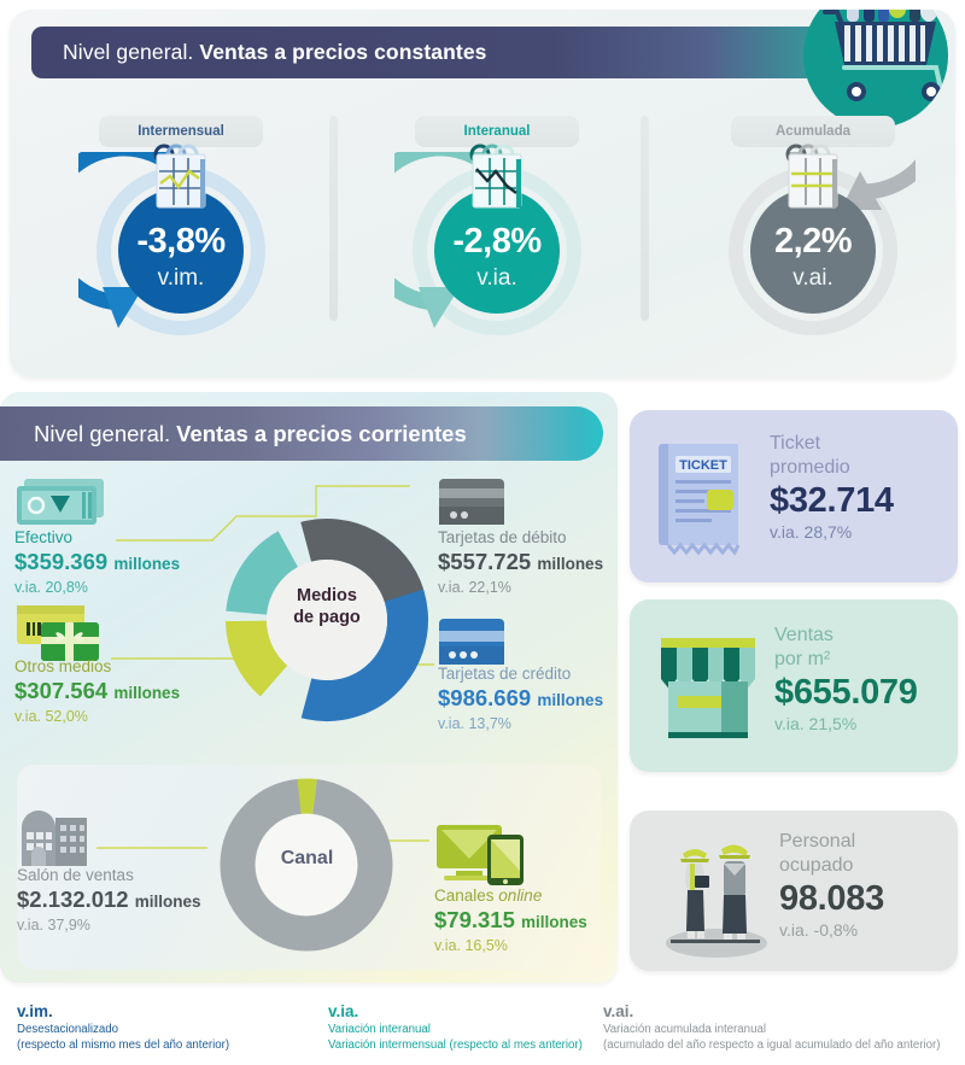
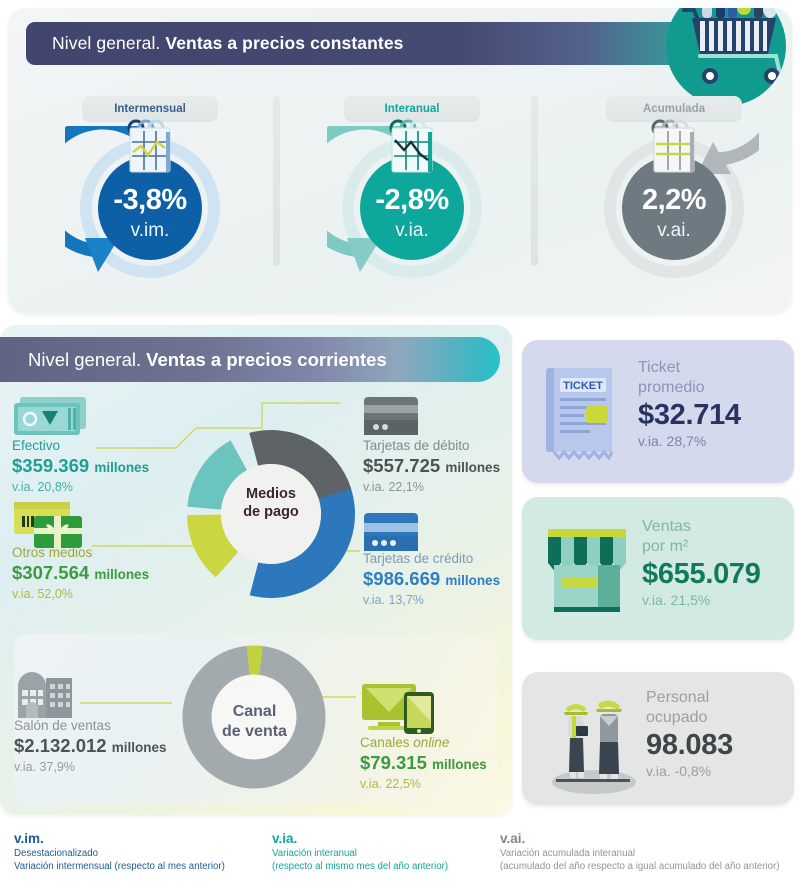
  Nivel general.
  Ventas a precios constantes
  Intermensual
  Interanual
  Acumulada
  -3,8%
  v.im.
  -2,8%
  v.ia.
  2,2%
  v.ai.
  Nivel general.
  Ventas a precios corrientes
  Medios
  de pago
  Canal
+ de venta
  Efectivo
  $359.369 millones
  v.ia. 20,8%
  Otros medios
  $307.564 millones
  v.ia. 52,0%
  Tarjetas de débito
  $557.725 millones
  v.ia. 22,1%
  Tarjetas de crédito
  $986.669 millones
  v.ia. 13,7%
  Salón de ventas
  $2.132.012 millones
  v.ia. 37,9%
  Canales online
  $79.315 millones
- v.ia. 16,5%
+ v.ia. 22,5%
  TICKET
  Ticket
  promedio
  $32.714
  v.ia. 28,7%
  Ventas
  por m²
  $655.079
  v.ia. 21,5%
  Personal
  ocupado
  98.083
  v.ia. -0,8%
  v.im.
  Desestacionalizado
- (respecto al mismo mes del año anterior)
+ Variación intermensual (respecto al mes anterior)
  v.ia.
  Variación interanual
- Variación intermensual (respecto al mes anterior)
+ (respecto al mismo mes del año anterior)
  v.ai.
  Variación acumulada interanual
  (acumulado del año respecto a igual acumulado del año anterior)
